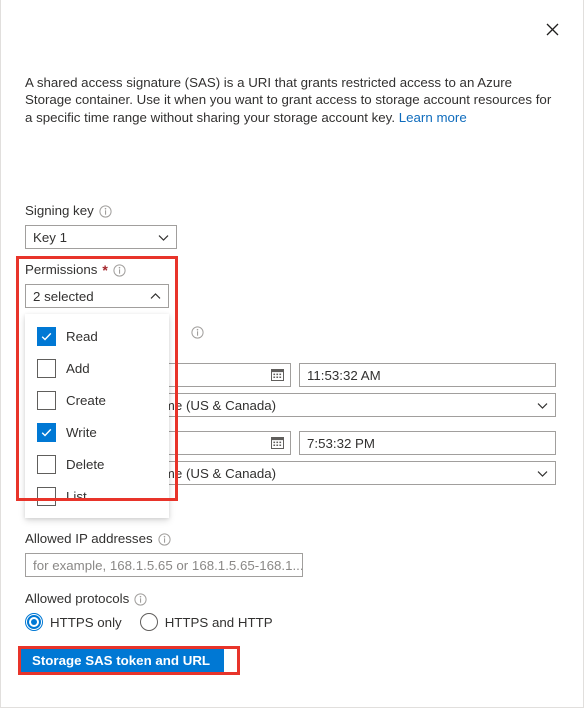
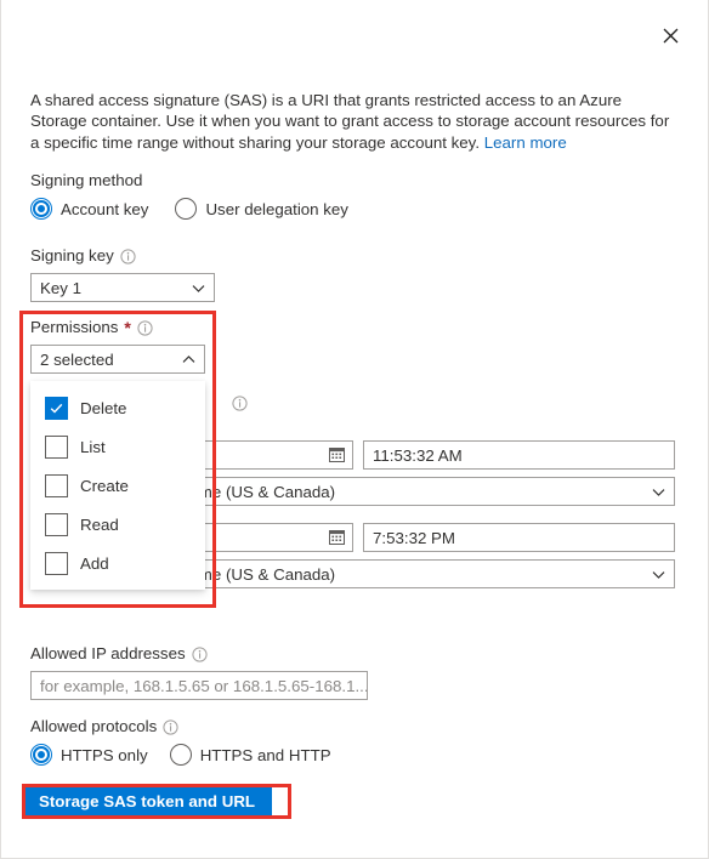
  A shared access signature (SAS) is a URI that grants restricted access to an Azure Storage container. Use it when you want to grant access to storage account resources for a specific time range without sharing your storage account key. Learn more
+ Signing method
+ Account key
+ User delegation key
  Signing key
  Key 1
  11:53:32 AM
  7:53:32 PM
  Allowed IP addresses
  for example, 168.1.5.65 or 168.1.5.65-168.1...
  Allowed protocols
  HTTPS only
  HTTPS and HTTP
  Storage SAS token and URL
  Permissions
  *
  2 selected
- Read
+ Delete
- Add
+ List
  Create
- Write
- Delete
+ Read
- List
+ Add
